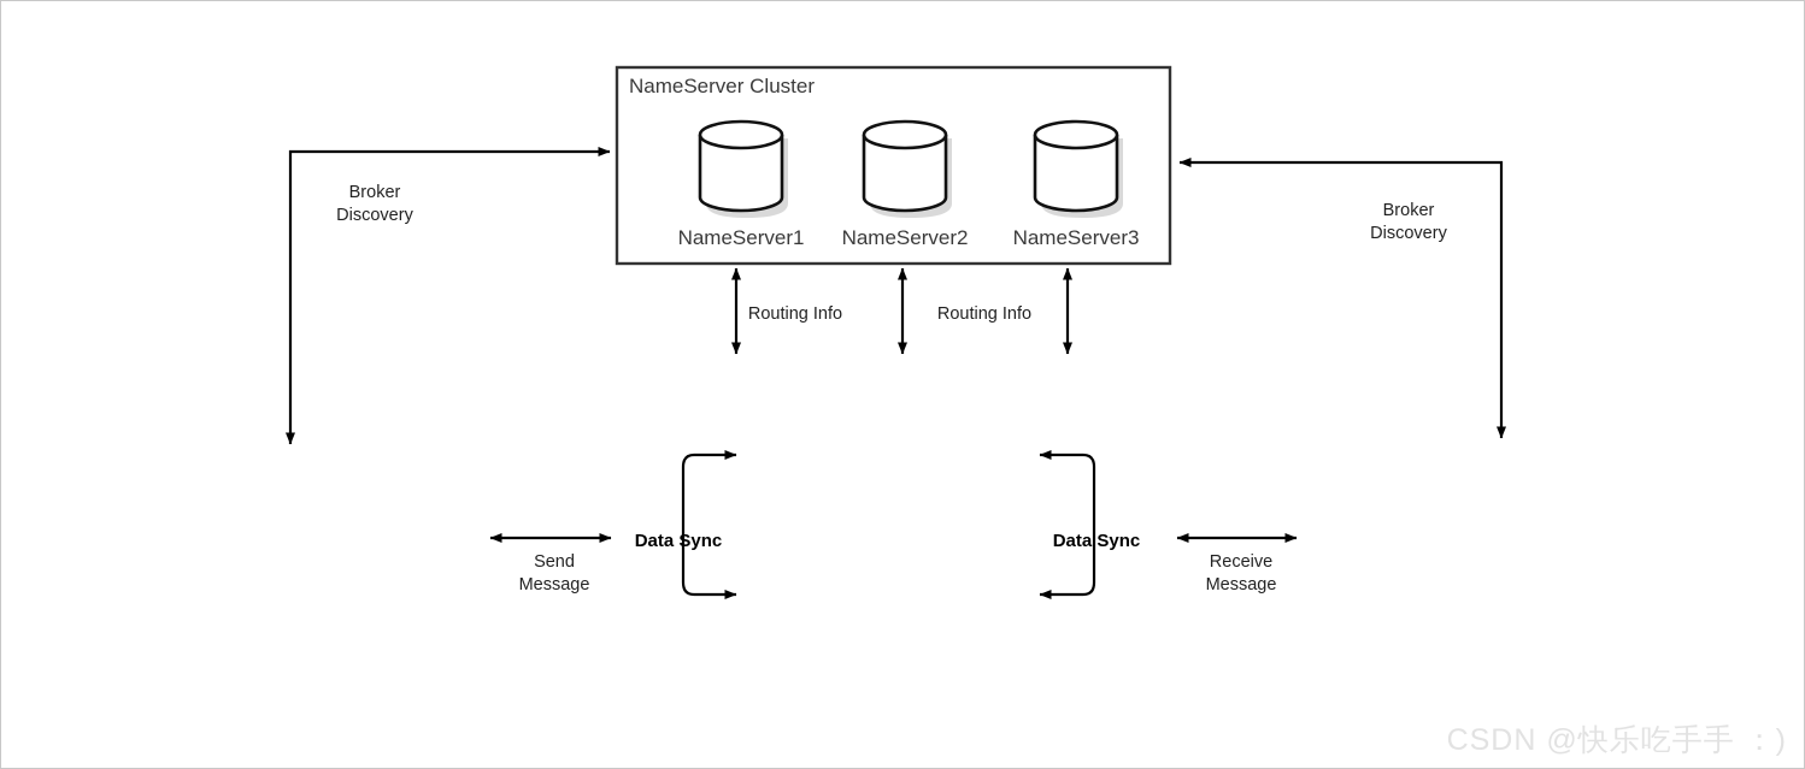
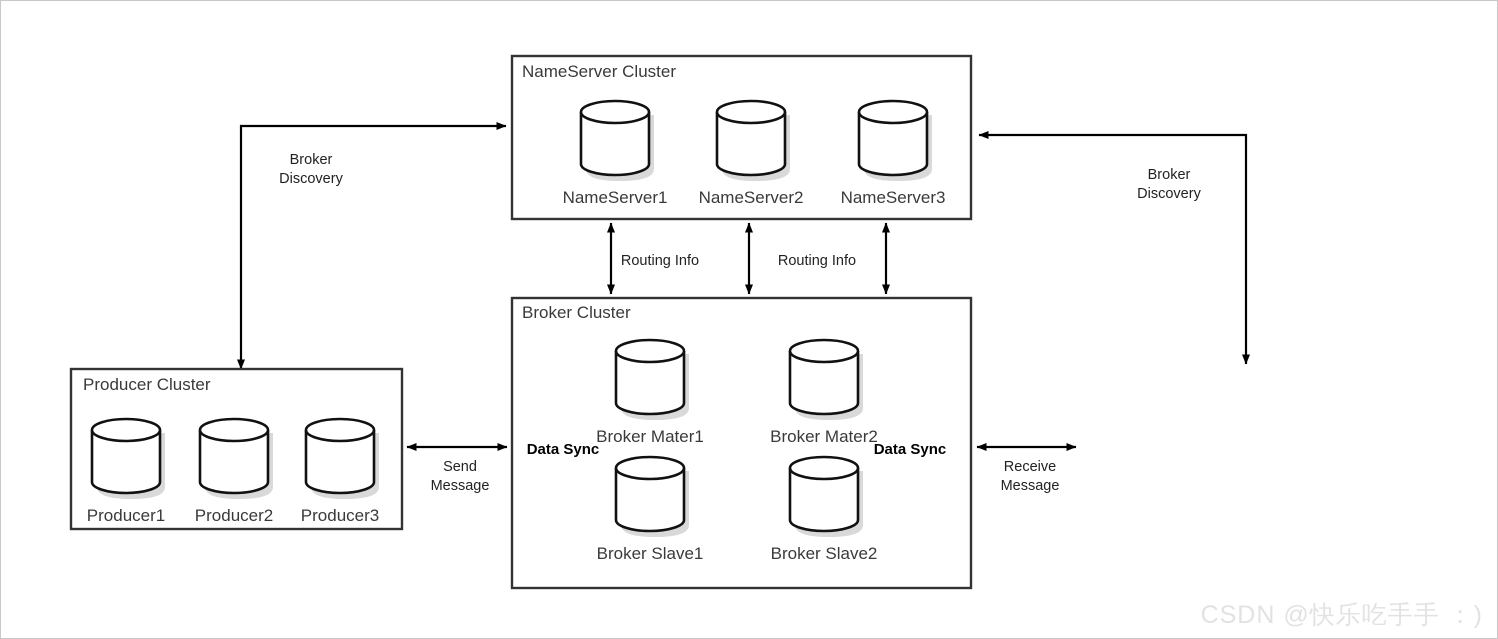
  NameServer Cluster
  NameServer1
  NameServer2
  NameServer3
+ Broker Cluster
+ Broker Mater1
+ Broker Mater2
+ Broker Slave1
+ Broker Slave2
+ Producer Cluster
+ Producer1
+ Producer2
+ Producer3
  Broker Discovery
  Broker Discovery
  Routing Info
  Routing Info
  Send Message
  Receive Message
  Data Sync
  Data Sync
  CSDN @快乐吃手手 ：)
